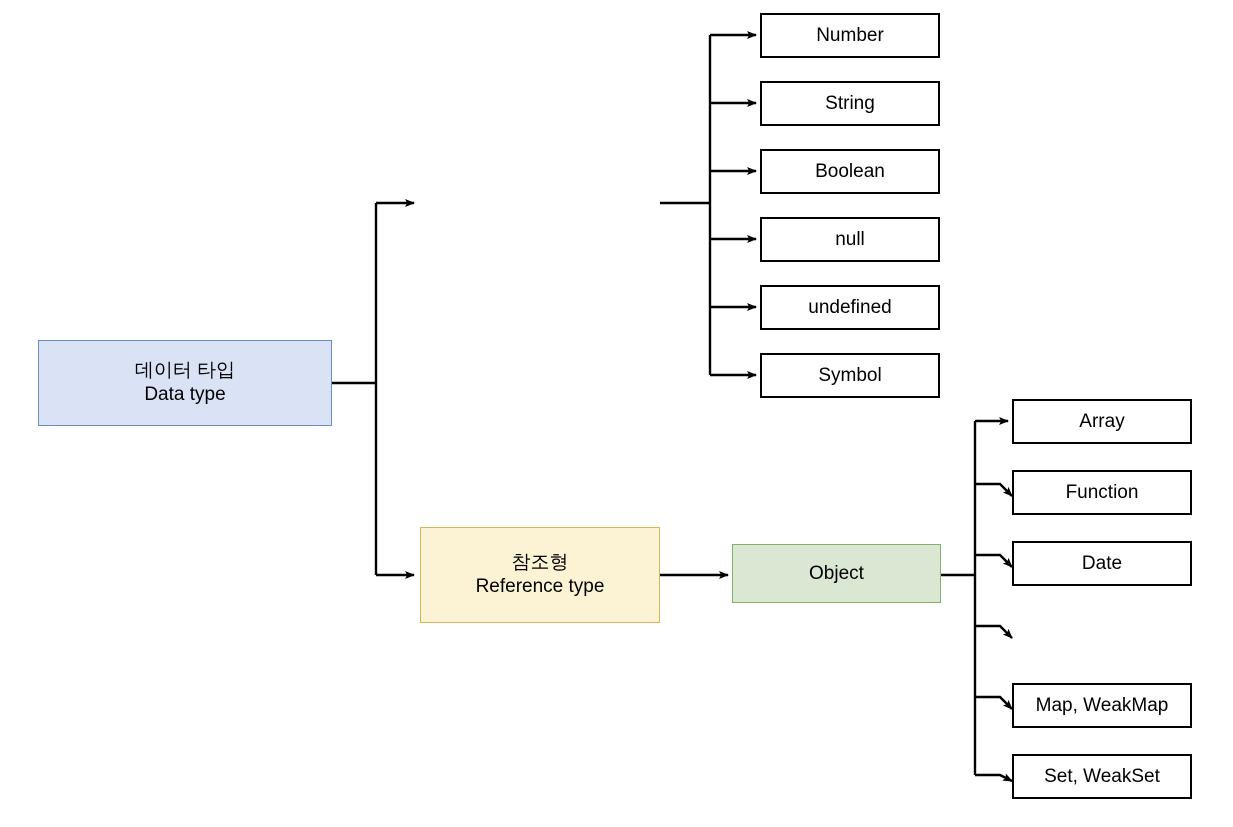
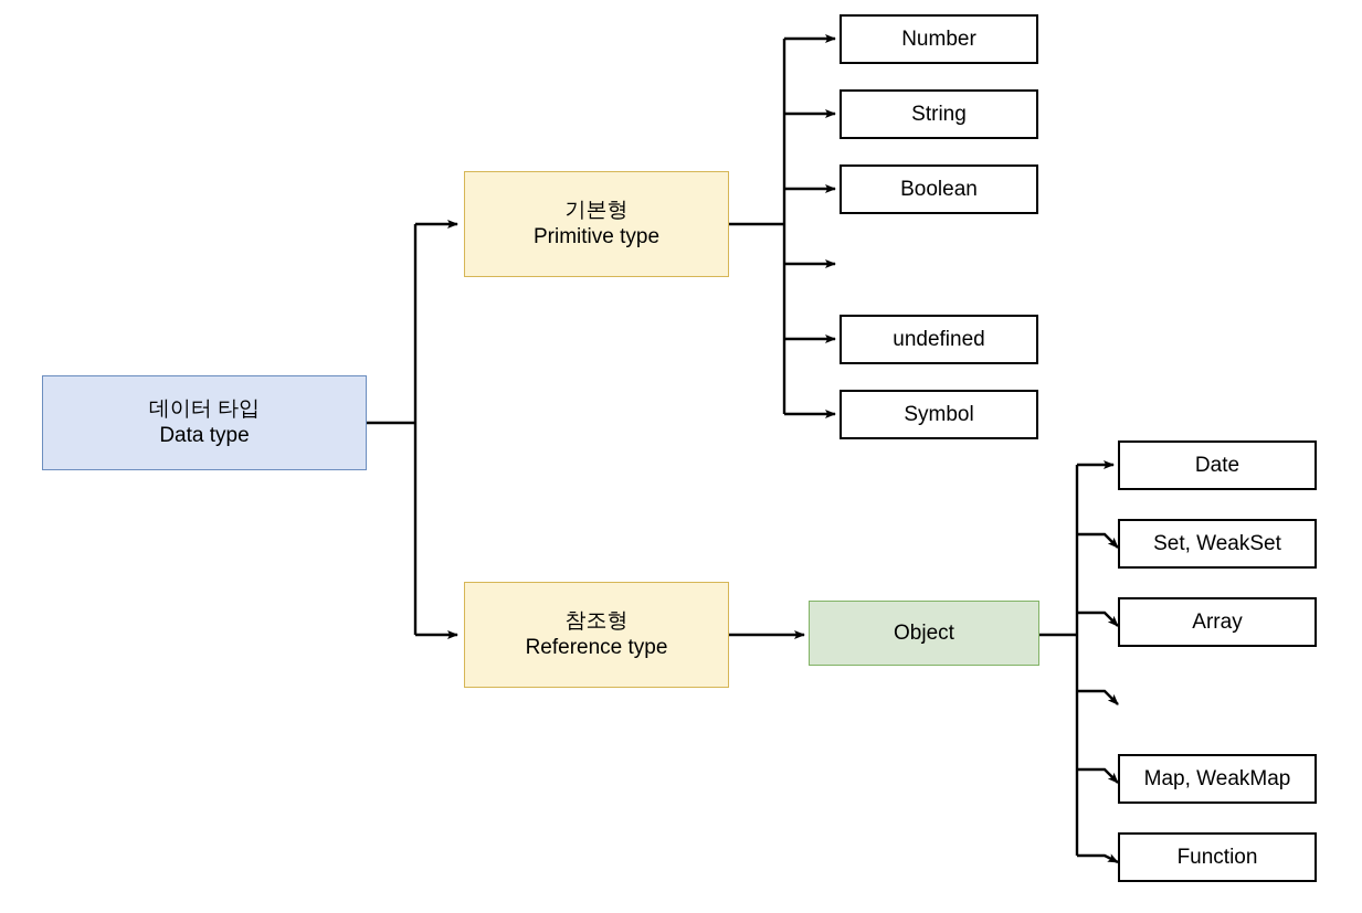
  데이터 타입
  Data type
+ 기본형
+ Primitive type
  참조형
  Reference type
  Object
  Number
  String
  Boolean
- null
  undefined
  Symbol
- Array
+ Date
- Function
+ Set, WeakSet
- Date
+ Array
  Map, WeakMap
- Set, WeakSet
+ Function
